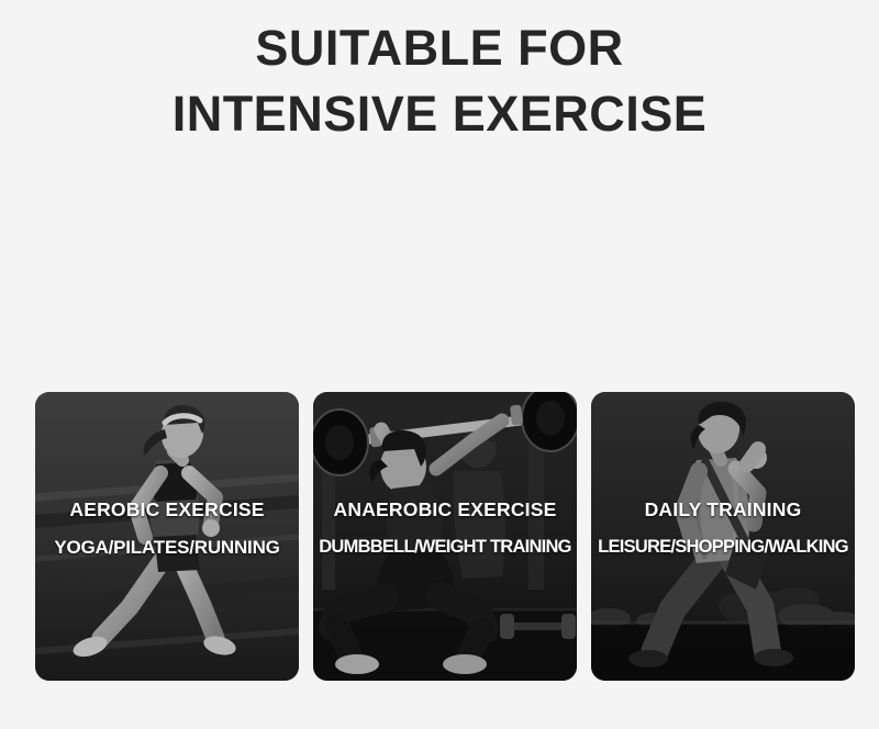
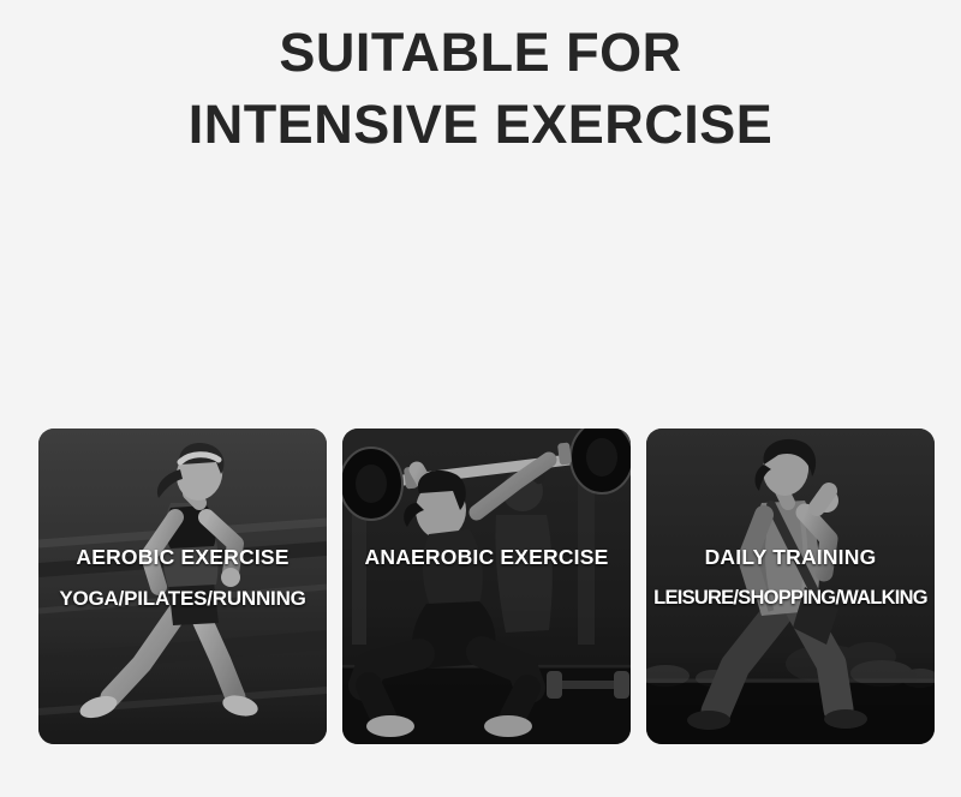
  SUITABLE FOR
  INTENSIVE EXERCISE
  AEROBIC EXERCISE
  YOGA/PILATES/RUNNING
  ANAEROBIC EXERCISE
- DUMBBELL/WEIGHT TRAINING
  DAILY TRAINING
  LEISURE/SHOPPING/WALKING
